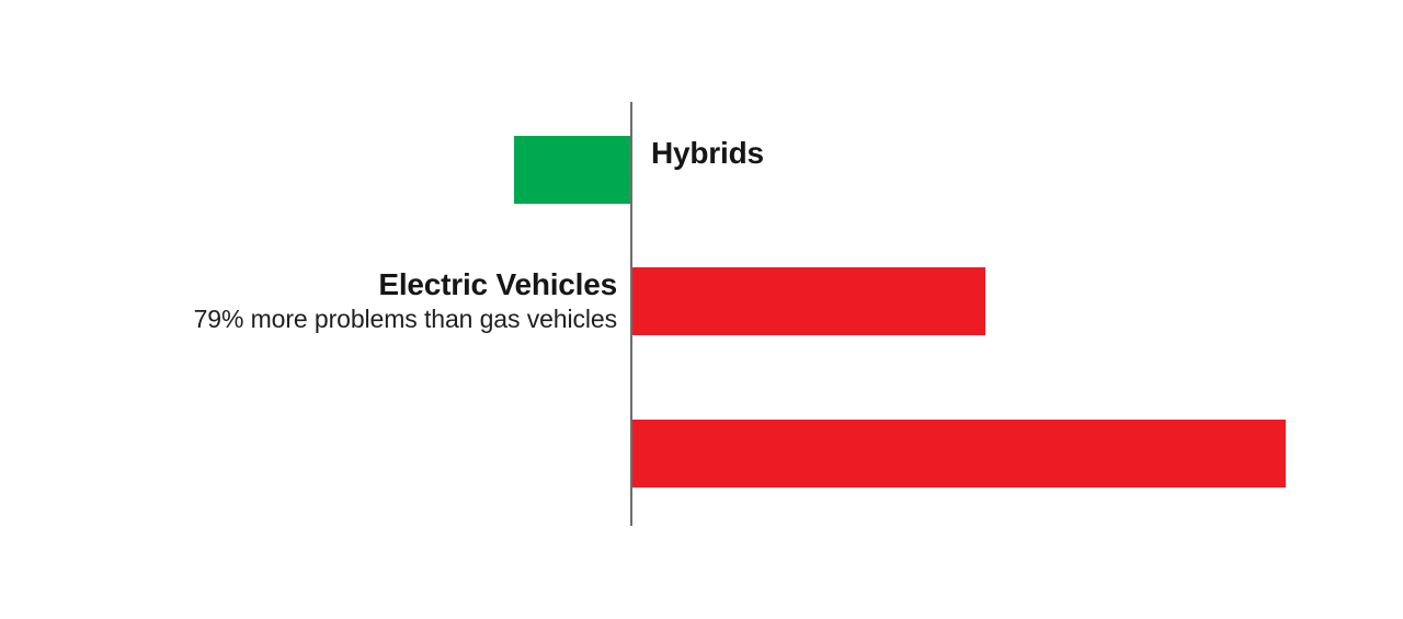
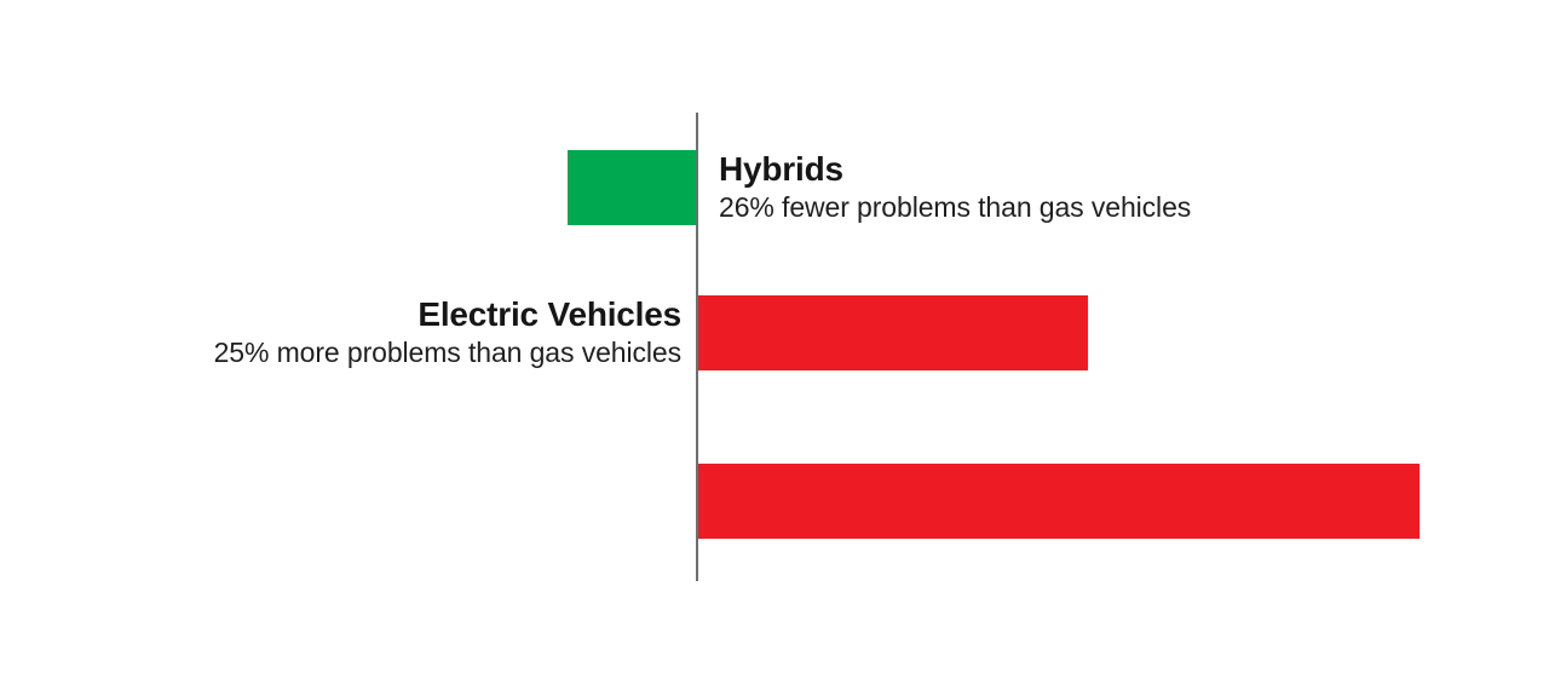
  Hybrids
+ 26% fewer problems than gas vehicles
  Electric Vehicles
- 79% more problems than gas vehicles
+ 25% more problems than gas vehicles
